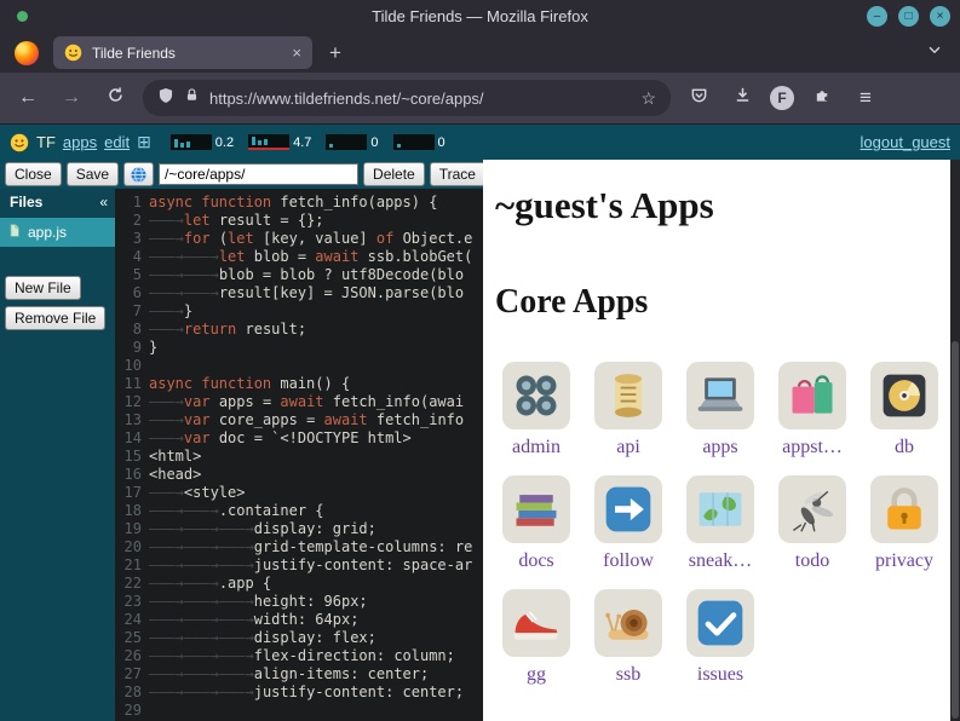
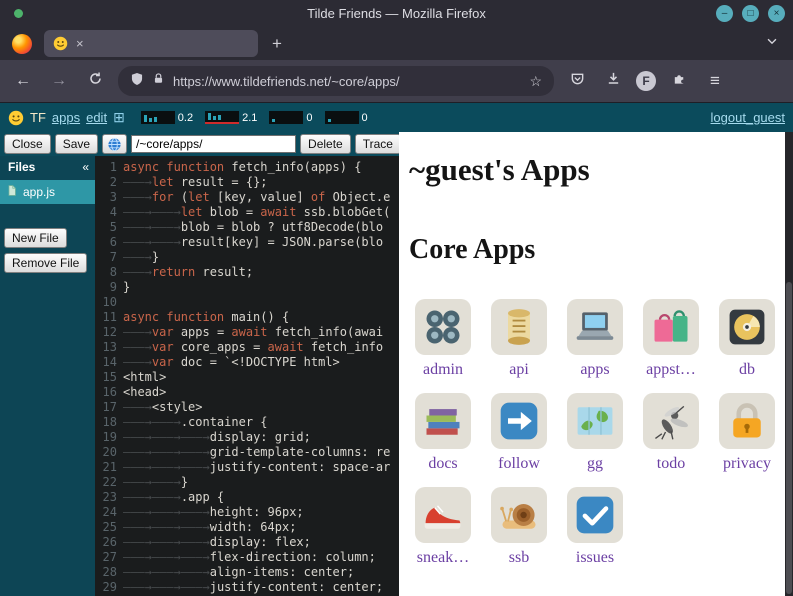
  Tilde Friends — Mozilla Firefox
  –
  □
  ×
- Tilde Friends
  ×
  +
  ←
  →
  https://www.tildefriends.net/~core/apps/
  ☆
  F
  ≡
  TF
  apps
  edit
  ⊞
  0.2
- 4.7
+ 2.1
  0
  0
  logout_guest
  Close
  Save
  /~core/apps/
  Delete
  Trace
  Files
  «
  app.js
  New File
  Remove File
  1
  2
  3
  4
  5
  6
  7
  8
  9
  10
  11
  12
  13
  14
  15
  16
  17
  18
  19
  20
  21
  22
  23
  24
  25
  26
  27
  28
  29
  async function fetch_info(apps) {
  ———→let result = {};
  ———→for (let [key, value] of Object.e
  ———→———→let blob = await ssb.blobGet(
  ———→———→blob = blob ? utf8Decode(blo
  ———→———→result[key] = JSON.parse(blo
  ———→}
  ———→return result;
  }
  async function main() {
  ———→var apps = await fetch_info(awai
  ———→var core_apps = await fetch_info
  ———→var doc = `<!DOCTYPE html>
  <html>
  <head>
  ———→<style>
  ———→———→.container {
  ———→———→———→display: grid;
  ———→———→———→grid-template-columns: re
  ———→———→———→justify-content: space-ar
+ ———→———→}
  ———→———→.app {
  ———→———→———→height: 96px;
  ———→———→———→width: 64px;
  ———→———→———→display: flex;
  ———→———→———→flex-direction: column;
  ———→———→———→align-items: center;
  ———→———→———→justify-content: center;
  ~guest's Apps
  Core Apps
  admin
  api
  apps
  appst…
  db
  docs
  follow
- sneak…
+ gg
  todo
  privacy
- gg
+ sneak…
  ssb
  issues
